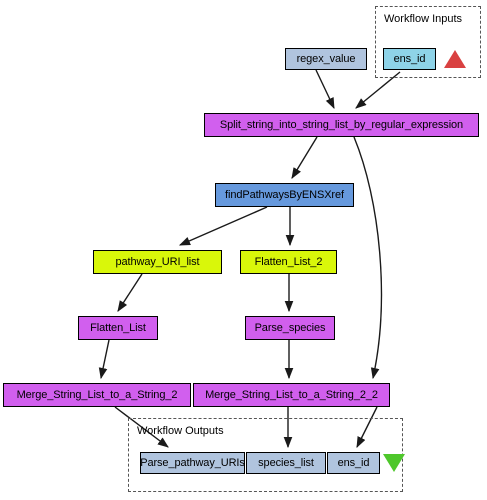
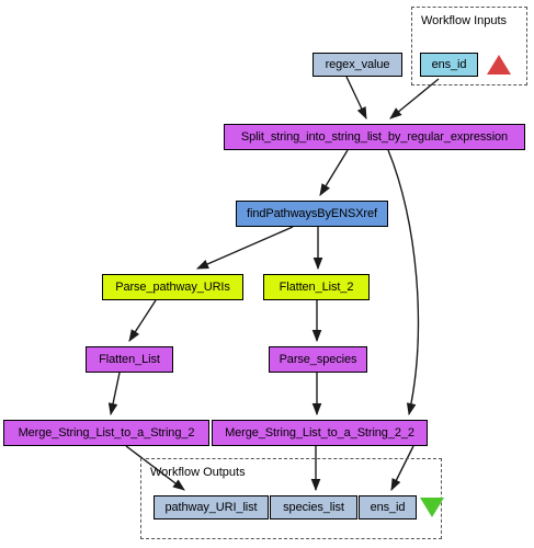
  Workflow Inputs
  Workflow Outputs
  regex_value
  ens_id
  Split_string_into_string_list_by_regular_expression
  findPathwaysByENSXref
- pathway_URI_list
+ Parse_pathway_URIs
  Flatten_List_2
  Flatten_List
  Parse_species
  Merge_String_List_to_a_String_2
  Merge_String_List_to_a_String_2_2
- Parse_pathway_URIs
+ pathway_URI_list
  species_list
  ens_id
